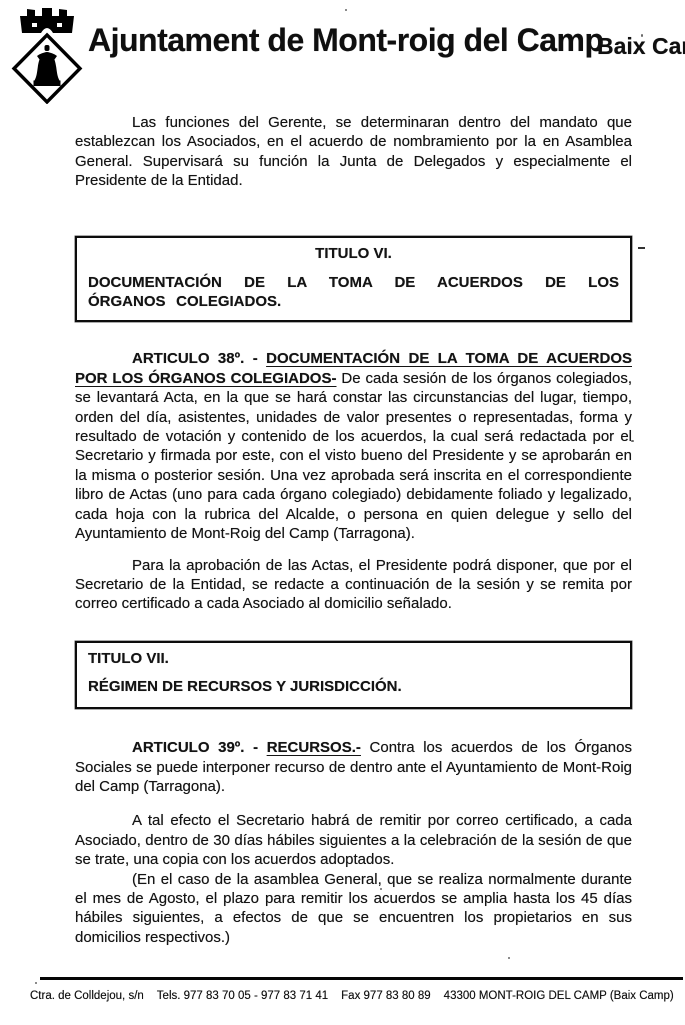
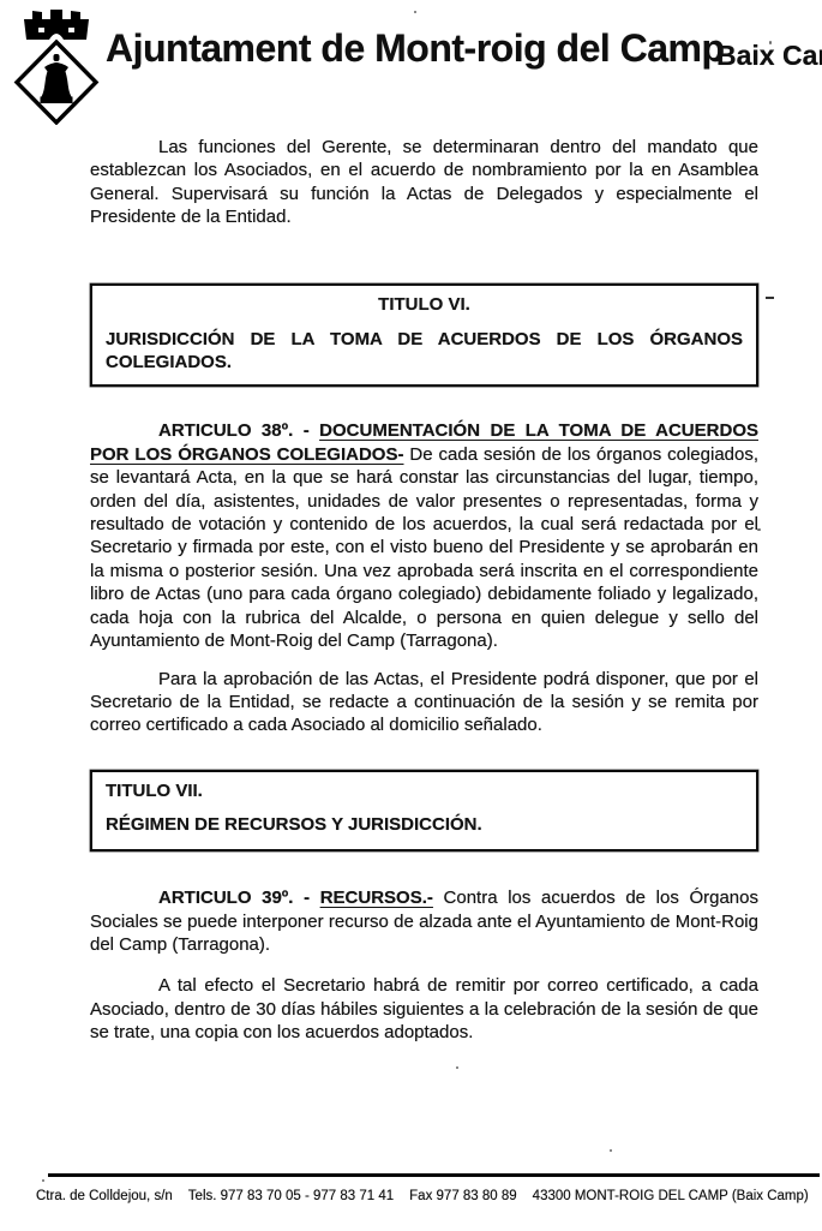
  Ajuntament de Mont-roig del Camp
  Baix Ca
- Las funciones del Gerente, se determinaran dentro del mandato que establezcan los Asociados, en el acuerdo de nombramiento por la en Asamblea General. Supervisará su función la Junta de Delegados y especialmente el Presidente de la Entidad.
+ Las funciones del Gerente, se determinaran dentro del mandato que establezcan los Asociados, en el acuerdo de nombramiento por la en Asamblea General. Supervisará su función la Actas de Delegados y especialmente el Presidente de la Entidad.
  TITULO VI.
- DOCUMENTACIÓN DE LA TOMA DE ACUERDOS DE LOS ÓRGANOS COLEGIADOS.
+ JURISDICCIÓN DE LA TOMA DE ACUERDOS DE LOS ÓRGANOS COLEGIADOS.
  ARTICULO 38º. - DOCUMENTACIÓN DE LA TOMA DE ACUERDOS POR LOS ÓRGANOS COLEGIADOS- De cada sesión de los órganos colegiados, se levantará Acta, en la que se hará constar las circunstancias del lugar, tiempo, orden del día, asistentes, unidades de valor presentes o representadas, forma y resultado de votación y contenido de los acuerdos, la cual será redactada por el Secretario y firmada por este, con el visto bueno del Presidente y se aprobarán en la misma o posterior sesión. Una vez aprobada será inscrita en el correspondiente libro de Actas (uno para cada órgano colegiado) debidamente foliado y legalizado, cada hoja con la rubrica del Alcalde, o persona en quien delegue y sello del Ayuntamiento de Mont-Roig del Camp (Tarragona).
  Para la aprobación de las Actas, el Presidente podrá disponer, que por el Secretario de la Entidad, se redacte a continuación de la sesión y se remita por correo certificado a cada Asociado al domicilio señalado.
  TITULO VII.
  RÉGIMEN DE RECURSOS Y JURISDICCIÓN.
- ARTICULO 39º. - RECURSOS.- Contra los acuerdos de los Órganos Sociales se puede interponer recurso de dentro ante el Ayuntamiento de Mont-Roig del Camp (Tarragona).
+ ARTICULO 39º. - RECURSOS.- Contra los acuerdos de los Órganos Sociales se puede interponer recurso de alzada ante el Ayuntamiento de Mont-Roig del Camp (Tarragona).
  A tal efecto el Secretario habrá de remitir por correo certificado, a cada Asociado, dentro de 30 días hábiles siguientes a la celebración de la sesión de que se trate, una copia con los acuerdos adoptados.
- (En el caso de la asamblea General, que se realiza normalmente durante el mes de Agosto, el plazo para remitir los acuerdos se amplia hasta los 45 días hábiles siguientes, a efectos de que se encuentren los propietarios en sus domicilios respectivos.)
  Ctra. de Colldejou, s/n Tels. 977 83 70 05 - 977 83 71 41 Fax 977 83 80 89 43300 MONT-ROIG DEL CAMP (Baix Camp)
